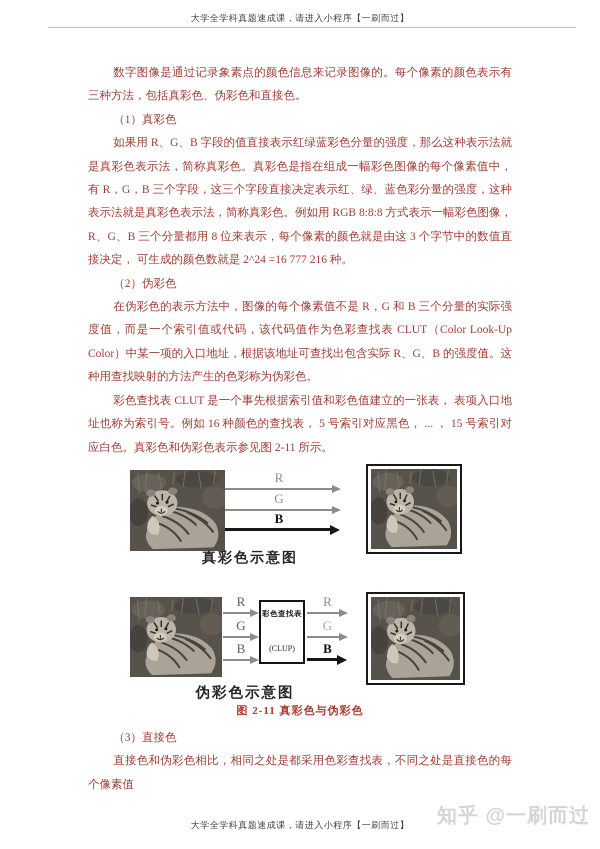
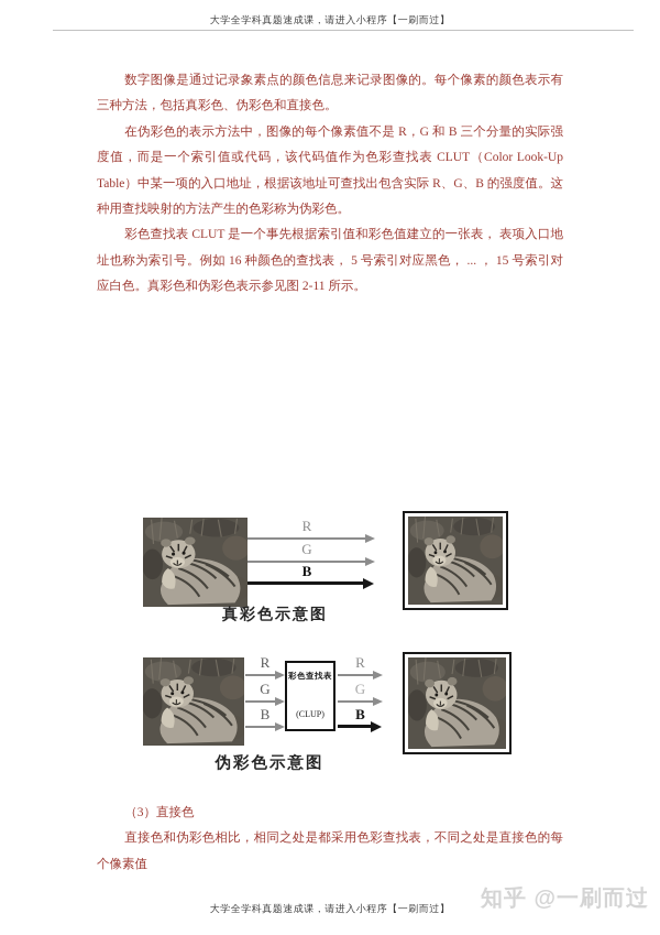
  大学全学科真题速成课，请进入小程序【一刷而过】
  数字图像是通过记录象素点的颜色信息来记录图像的。每个像素的颜色表示有三种方法，包括真彩色、伪彩色和直接色。
- （1）真彩色
- 如果用 R、G、B 字段的值直接表示红绿蓝彩色分量的强度，那么这种表示法就是真彩色表示法，简称真彩色。真彩色是指在组成一幅彩色图像的每个像素值中，有 R，G，B 三个字段，这三个字段直接决定表示红、绿、蓝色彩分量的强度，这种表示法就是真彩色表示法，简称真彩色。例如用 RGB 8:8:8 方式表示一幅彩色图像， R、G、B 三个分量都用 8 位来表示，每个像素的颜色就是由这 3 个字节中的数值直接决定， 可生成的颜色数就是 2^24 =16 777 216 种。
- （2）伪彩色
- 在伪彩色的表示方法中，图像的每个像素值不是 R，G 和 B 三个分量的实际强度值，而是一个索引值或代码，该代码值作为色彩查找表 CLUT（Color Look-Up Color）中某一项的入口地址，根据该地址可查找出包含实际 R、G、B 的强度值。这种用查找映射的方法产生的色彩称为伪彩色。
+ 在伪彩色的表示方法中，图像的每个像素值不是 R，G 和 B 三个分量的实际强度值，而是一个索引值或代码，该代码值作为色彩查找表 CLUT（Color Look-Up Table）中某一项的入口地址，根据该地址可查找出包含实际 R、G、B 的强度值。这种用查找映射的方法产生的色彩称为伪彩色。
  彩色查找表 CLUT 是一个事先根据索引值和彩色值建立的一张表， 表项入口地址也称为索引号。例如 16 种颜色的查找表， 5 号索引对应黑色， ... ， 15 号索引对应白色。真彩色和伪彩色表示参见图 2-11 所示。
  R
  G
  B
  真彩色示意图
  R
  G
  B
  彩色查找表
  (CLUP)
  R
  G
  B
  伪彩色示意图
- 图 2-11 真彩色与伪彩色
  （3）直接色
  直接色和伪彩色相比，相同之处是都采用色彩查找表，不同之处是直接色的每个像素值
  大学全学科真题速成课，请进入小程序【一刷而过】
  知乎 @一刷而过
